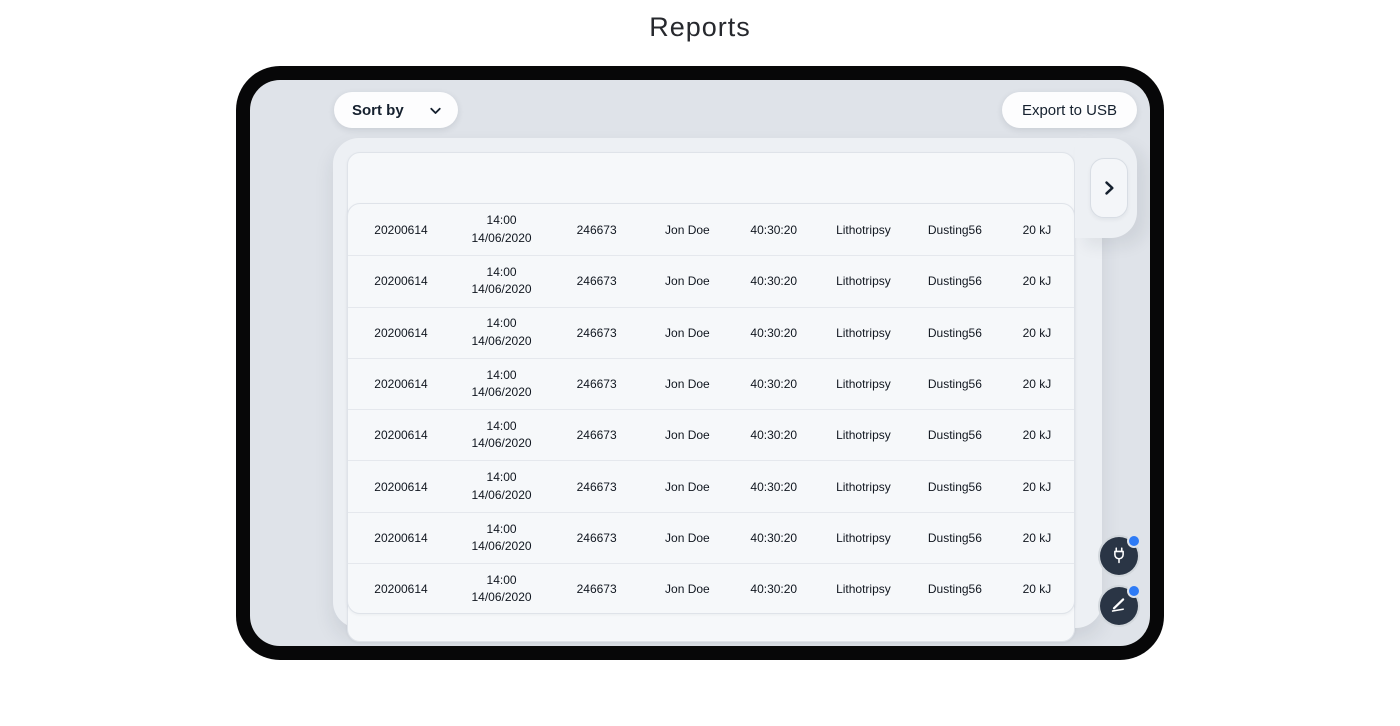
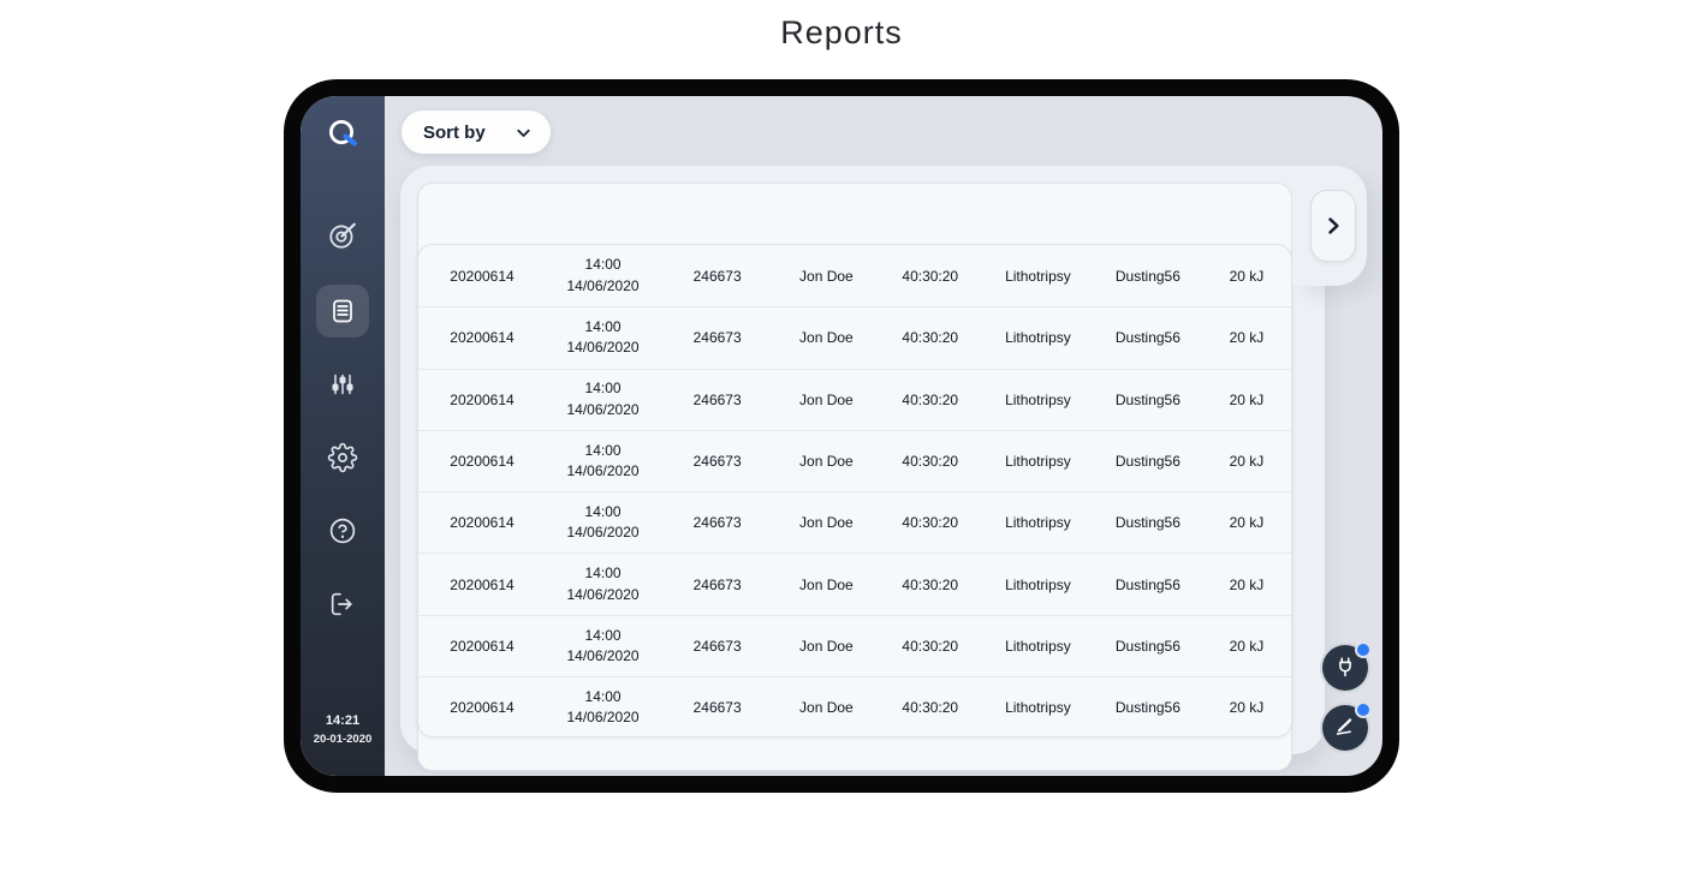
  Reports
+ 14:21
+ 20-01-2020
  Sort by
- Export to USB
  20200614
  14:00
  14/06/2020
  246673
  Jon Doe
  40:30:20
  Lithotripsy
  Dusting56
  20 kJ
  20200614
  14:00
  14/06/2020
  246673
  Jon Doe
  40:30:20
  Lithotripsy
  Dusting56
  20 kJ
  20200614
  14:00
  14/06/2020
  246673
  Jon Doe
  40:30:20
  Lithotripsy
  Dusting56
  20 kJ
  20200614
  14:00
  14/06/2020
  246673
  Jon Doe
  40:30:20
  Lithotripsy
  Dusting56
  20 kJ
  20200614
  14:00
  14/06/2020
  246673
  Jon Doe
  40:30:20
  Lithotripsy
  Dusting56
  20 kJ
  20200614
  14:00
  14/06/2020
  246673
  Jon Doe
  40:30:20
  Lithotripsy
  Dusting56
  20 kJ
  20200614
  14:00
  14/06/2020
  246673
  Jon Doe
  40:30:20
  Lithotripsy
  Dusting56
  20 kJ
  20200614
  14:00
  14/06/2020
  246673
  Jon Doe
  40:30:20
  Lithotripsy
  Dusting56
  20 kJ
